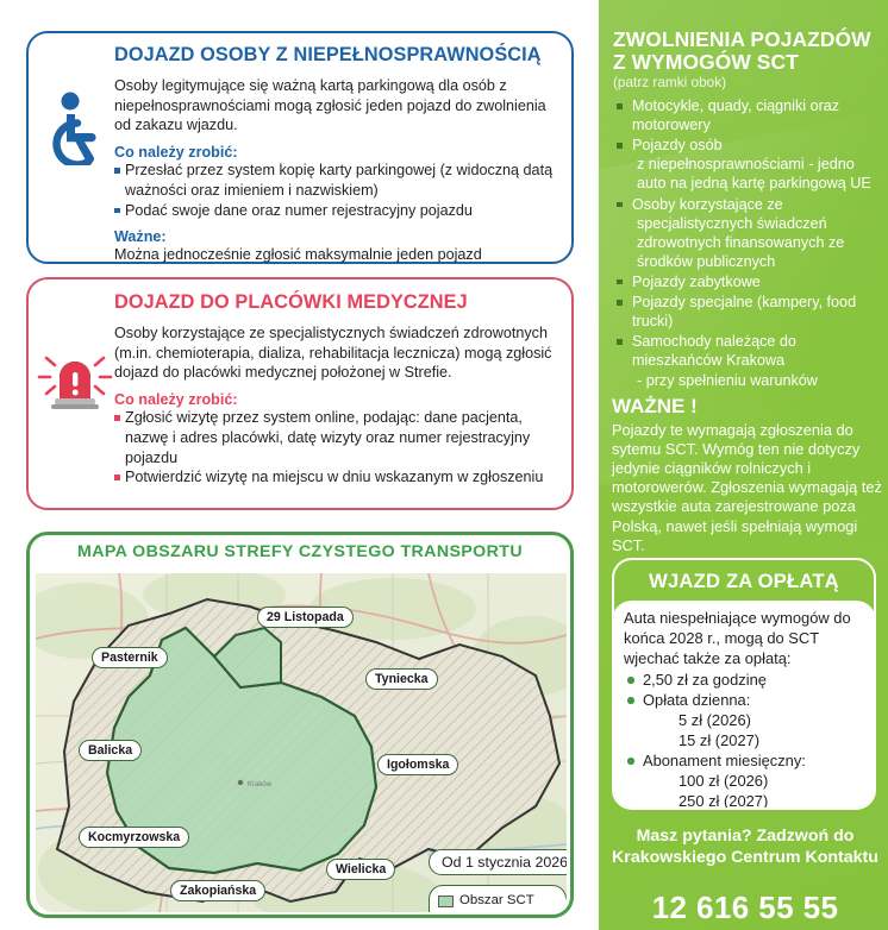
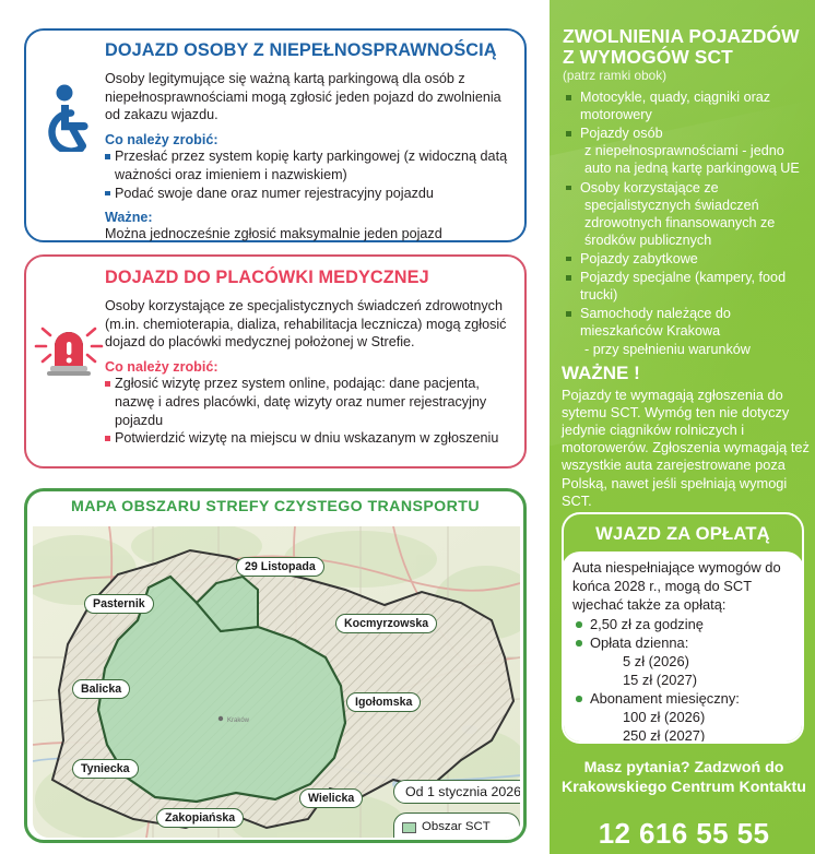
  DOJAZD OSOBY Z NIEPEŁNOSPRAWNOŚCIĄ
  Osoby legitymujące się ważną kartą parkingową dla osób z niepełnosprawnościami mogą zgłosić jeden pojazd do zwolnienia od zakazu wjazdu.
  Co należy zrobić:
  Przesłać przez system kopię karty parkingowej (z widoczną datą ważności oraz imieniem i nazwiskiem)
  Podać swoje dane oraz numer rejestracyjny pojazdu
  Ważne:
  Można jednocześnie zgłosić maksymalnie jeden pojazd
  DOJAZD DO PLACÓWKI MEDYCZNEJ
  Osoby korzystające ze specjalistycznych świadczeń zdrowotnych (m.in. chemioterapia, dializa, rehabilitacja lecznicza) mogą zgłosić dojazd do placówki medycznej położonej w Strefie.
  Co należy zrobić:
  Zgłosić wizytę przez system online, podając: dane pacjenta, nazwę i adres placówki, datę wizyty oraz numer rejestracyjny pojazdu
  Potwierdzić wizytę na miejscu w dniu wskazanym w zgłoszeniu
  MAPA OBSZARU STREFY CZYSTEGO TRANSPORTU
  29 Listopada
  Pasternik
- Tyniecka
+ Kocmyrzowska
  Balicka
  Igołomska
- Kocmyrzowska
+ Tyniecka
  Zakopiańska
  Wielicka
  Od 1 stycznia 2026
  Obszar SCT
  ZWOLNIENIA POJAZDÓW Z WYMOGÓW SCT
  (patrz ramki obok)
  Motocykle, quady, ciągniki oraz motorowery
  Pojazdy osób
  z niepełnosprawnościami - jedno auto na jedną kartę parkingową UE
  Osoby korzystające ze
  specjalistycznych świadczeń zdrowotnych finansowanych ze środków publicznych
  Pojazdy zabytkowe
  Pojazdy specjalne (kampery, food trucki)
  Samochody należące do mieszkańców Krakowa
  - przy spełnieniu warunków
  WAŻNE !
  Pojazdy te wymagają zgłoszenia do sytemu SCT. Wymóg ten nie dotyczy jedynie ciągników rolniczych i motorowerów. Zgłoszenia wymagają też wszystkie auta zarejestrowane poza Polską, nawet jeśli spełniają wymogi SCT.
  WJAZD ZA OPŁATĄ
  Auta niespełniające wymogów do końca 2028 r., mogą do SCT wjechać także za opłatą:
  2,50 zł za godzinę
  Opłata dzienna:
  5 zł (2026)
  15 zł (2027)
  Abonament miesięczny:
  100 zł (2026)
  250 zł (2027)
  Masz pytania? Zadzwoń do Krakowskiego Centrum Kontaktu
  12 616 55 55
